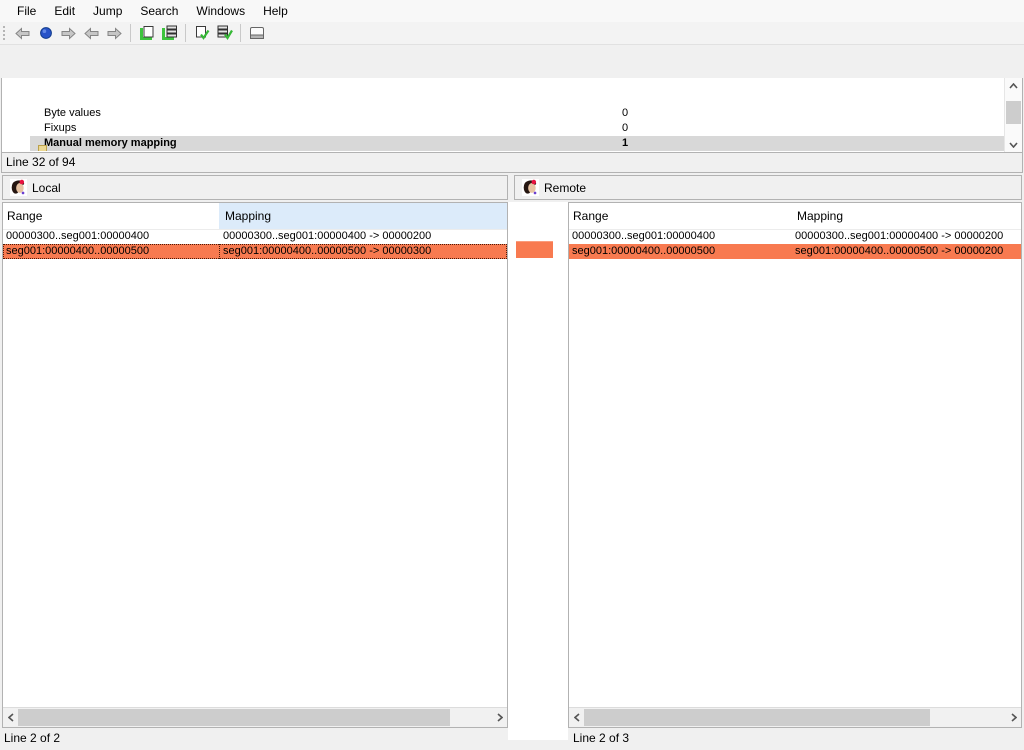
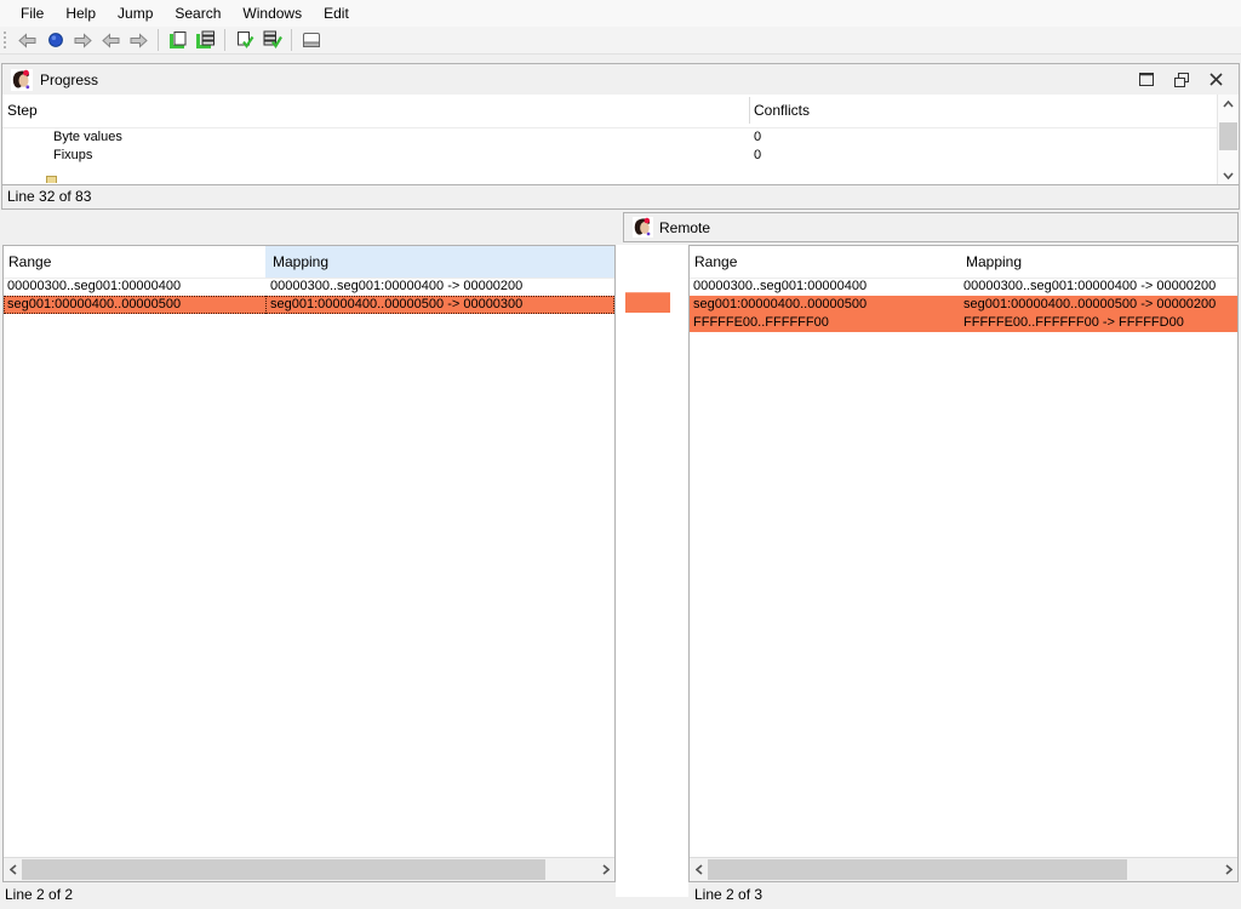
  File
- Edit
+ Help
  Jump
  Search
  Windows
- Help
+ Edit
+ Progress
+ Step
+ Conflicts
  Byte values
  0
  Fixups
  0
- Manual memory mapping
- 1
- Line 32 of 94
+ Line 32 of 83
- Local
  Range
  Mapping
  00000300..seg001:00000400
  00000300..seg001:00000400 -> 00000200
  seg001:00000400..00000500
  seg001:00000400..00000500 -> 00000300
  Line 2 of 2
  Remote
  Range
  Mapping
  00000300..seg001:00000400
  00000300..seg001:00000400 -> 00000200
  seg001:00000400..00000500
  seg001:00000400..00000500 -> 00000200
+ FFFFFE00..FFFFFF00
+ FFFFFE00..FFFFFF00 -> FFFFFD00
  Line 2 of 3
